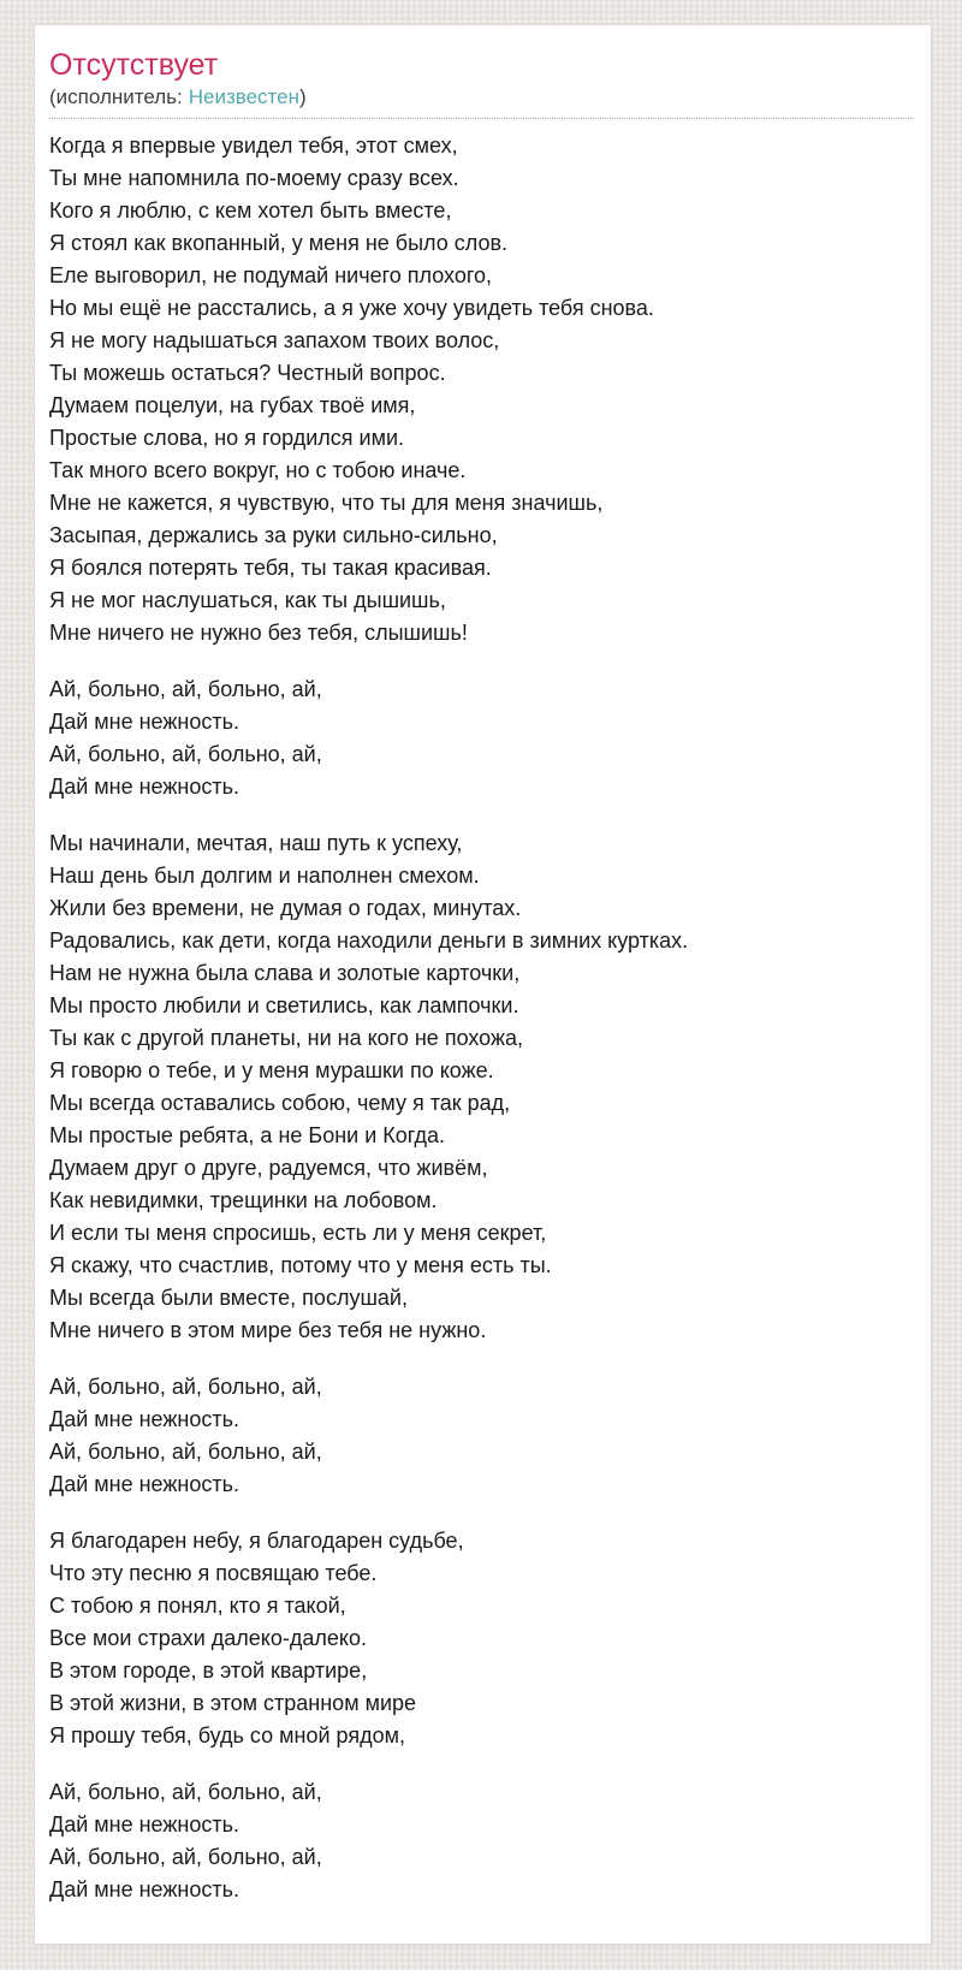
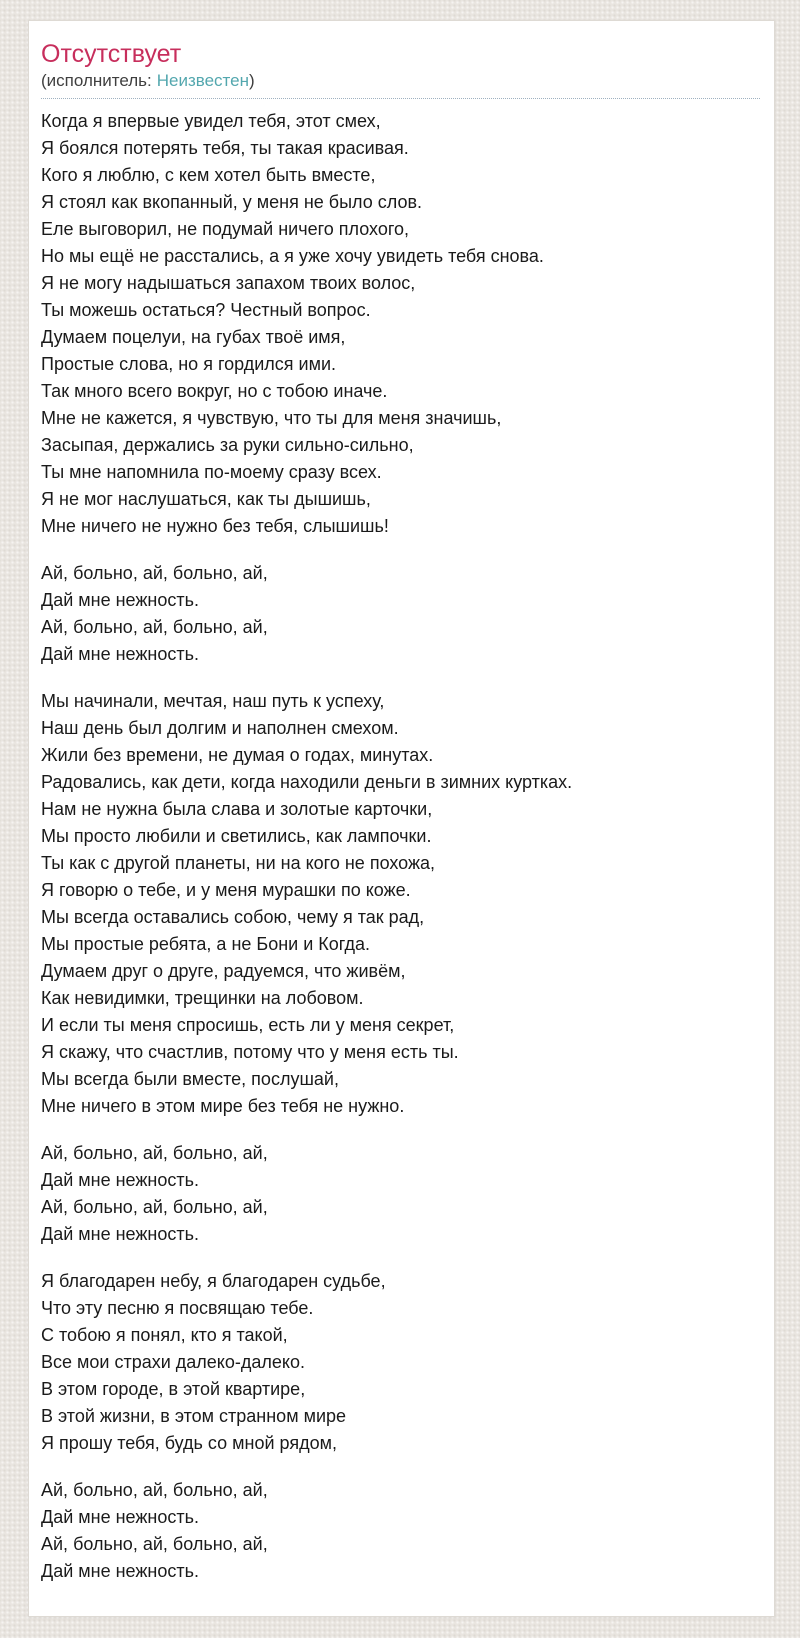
  Отсутствует
  (исполнитель: Неизвестен)
  Когда я впервые увидел тебя, этот смех,
- Ты мне напомнила по-моему сразу всех.
+ Я боялся потерять тебя, ты такая красивая.
  Кого я люблю, с кем хотел быть вместе,
  Я стоял как вкопанный, у меня не было слов.
  Еле выговорил, не подумай ничего плохого,
  Но мы ещё не расстались, а я уже хочу увидеть тебя снова.
  Я не могу надышаться запахом твоих волос,
  Ты можешь остаться? Честный вопрос.
  Думаем поцелуи, на губах твоё имя,
  Простые слова, но я гордился ими.
  Так много всего вокруг, но с тобою иначе.
  Мне не кажется, я чувствую, что ты для меня значишь,
  Засыпая, держались за руки сильно-сильно,
- Я боялся потерять тебя, ты такая красивая.
+ Ты мне напомнила по-моему сразу всех.
  Я не мог наслушаться, как ты дышишь,
  Мне ничего не нужно без тебя, слышишь!
  Ай, больно, ай, больно, ай,
  Дай мне нежность.
  Ай, больно, ай, больно, ай,
  Дай мне нежность.
  Мы начинали, мечтая, наш путь к успеху,
  Наш день был долгим и наполнен смехом.
  Жили без времени, не думая о годах, минутах.
  Радовались, как дети, когда находили деньги в зимних куртках.
  Нам не нужна была слава и золотые карточки,
  Мы просто любили и светились, как лампочки.
  Ты как с другой планеты, ни на кого не похожа,
  Я говорю о тебе, и у меня мурашки по коже.
  Мы всегда оставались собою, чему я так рад,
  Мы простые ребята, а не Бони и Когда.
  Думаем друг о друге, радуемся, что живём,
  Как невидимки, трещинки на лобовом.
  И если ты меня спросишь, есть ли у меня секрет,
  Я скажу, что счастлив, потому что у меня есть ты.
  Мы всегда были вместе, послушай,
  Мне ничего в этом мире без тебя не нужно.
  Ай, больно, ай, больно, ай,
  Дай мне нежность.
  Ай, больно, ай, больно, ай,
  Дай мне нежность.
  Я благодарен небу, я благодарен судьбе,
  Что эту песню я посвящаю тебе.
  С тобою я понял, кто я такой,
  Все мои страхи далеко-далеко.
  В этом городе, в этой квартире,
  В этой жизни, в этом странном мире
  Я прошу тебя, будь со мной рядом,
  Ай, больно, ай, больно, ай,
  Дай мне нежность.
  Ай, больно, ай, больно, ай,
  Дай мне нежность.
